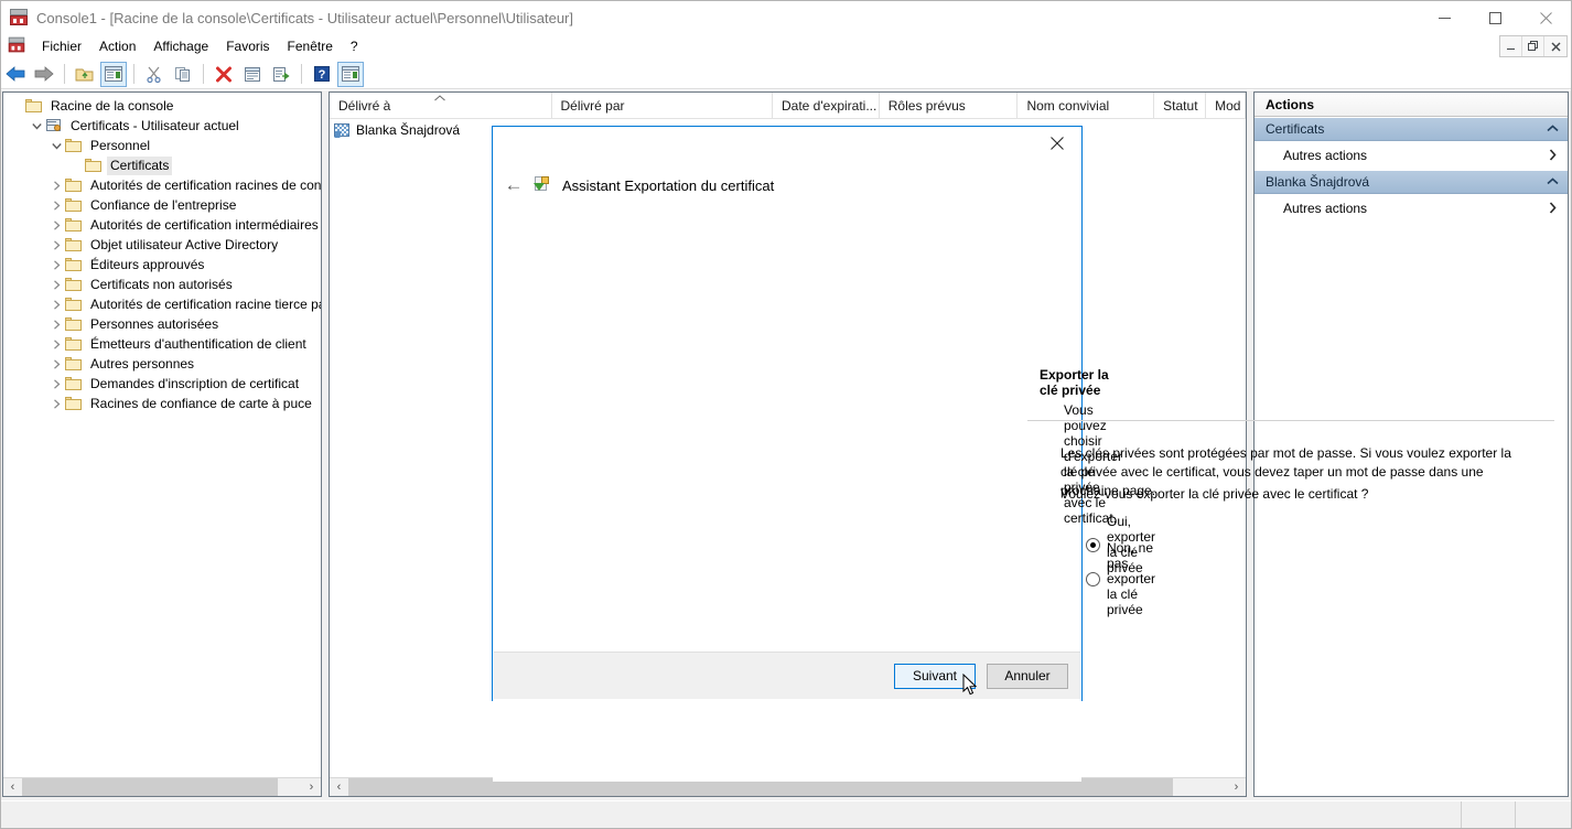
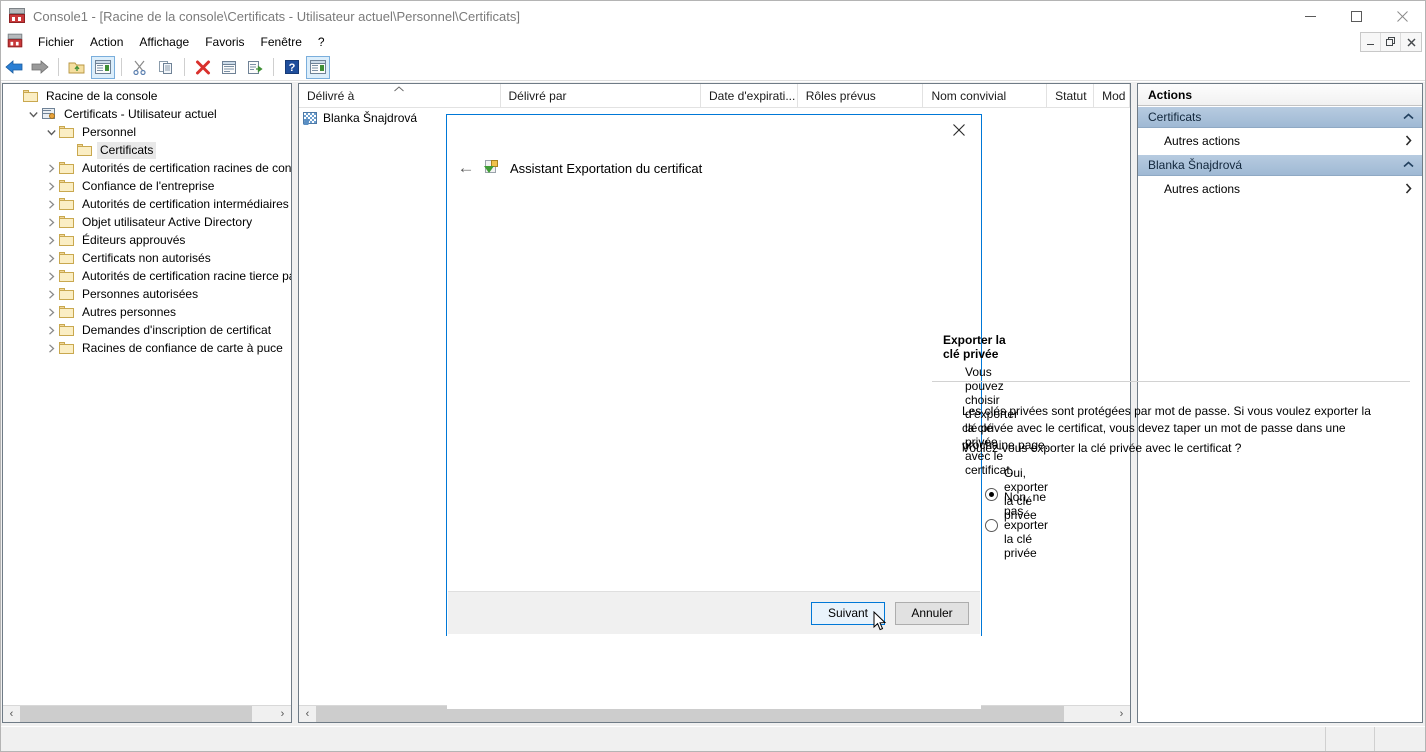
- Console1 - [Racine de la console\Certificats - Utilisateur actuel\Personnel\Utilisateur]
+ Console1 - [Racine de la console\Certificats - Utilisateur actuel\Personnel\Certificats]
  Fichier
  Action
  Affichage
  Favoris
  Fenêtre
  ?
  ?
  Racine de la console
  Certificats - Utilisateur actuel
  Personnel
  Certificats
  Autorités de certification racines de con
  Confiance de l'entreprise
  Autorités de certification intermédiaires
  Objet utilisateur Active Directory
  Éditeurs approuvés
  Certificats non autorisés
  Autorités de certification racine tierce p
  Personnes autorisées
- Émetteurs d'authentification de client
  Autres personnes
  Demandes d'inscription de certificat
  Racines de confiance de carte à puce
  ‹
  ›
  Délivré à
  Délivré par
  Date d'expirati...
  Rôles prévus
  Nom convivial
  Statut
  Mod
  Blanka Šnajdrová
  ‹
  ›
  Actions
  Certificats
  Autres actions
  Blanka Šnajdrová
  Autres actions
  ←
  Assistant Exportation du certificat
  Exporter la clé privée
  Vous pouvez choisir d'exporter la clé privée avec le certificat.
  Les clés privées sont protégées par mot de passe. Si vous voulez exporter la clé privée avec le certificat, vous devez taper un mot de passe dans une prochaine page.
  Voulez-vous exporter la clé privée avec le certificat ?
  Oui, exporter la clé privée
  Non, ne pas exporter la clé privée
  Suivant
  Annuler
